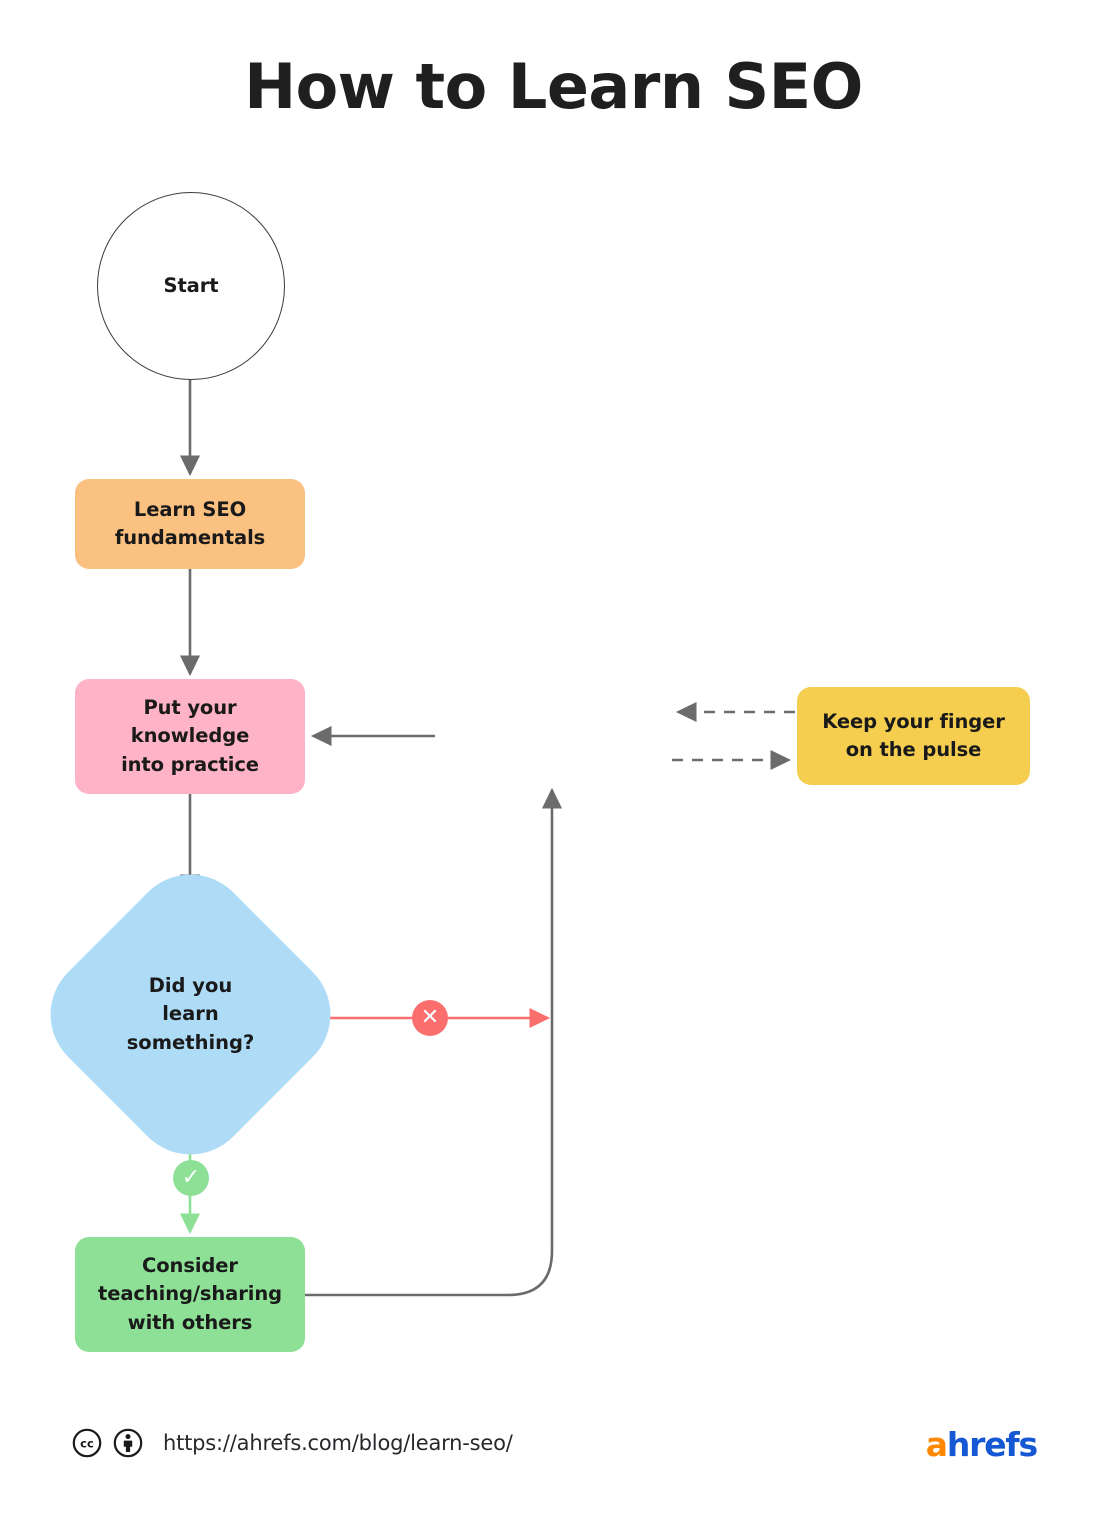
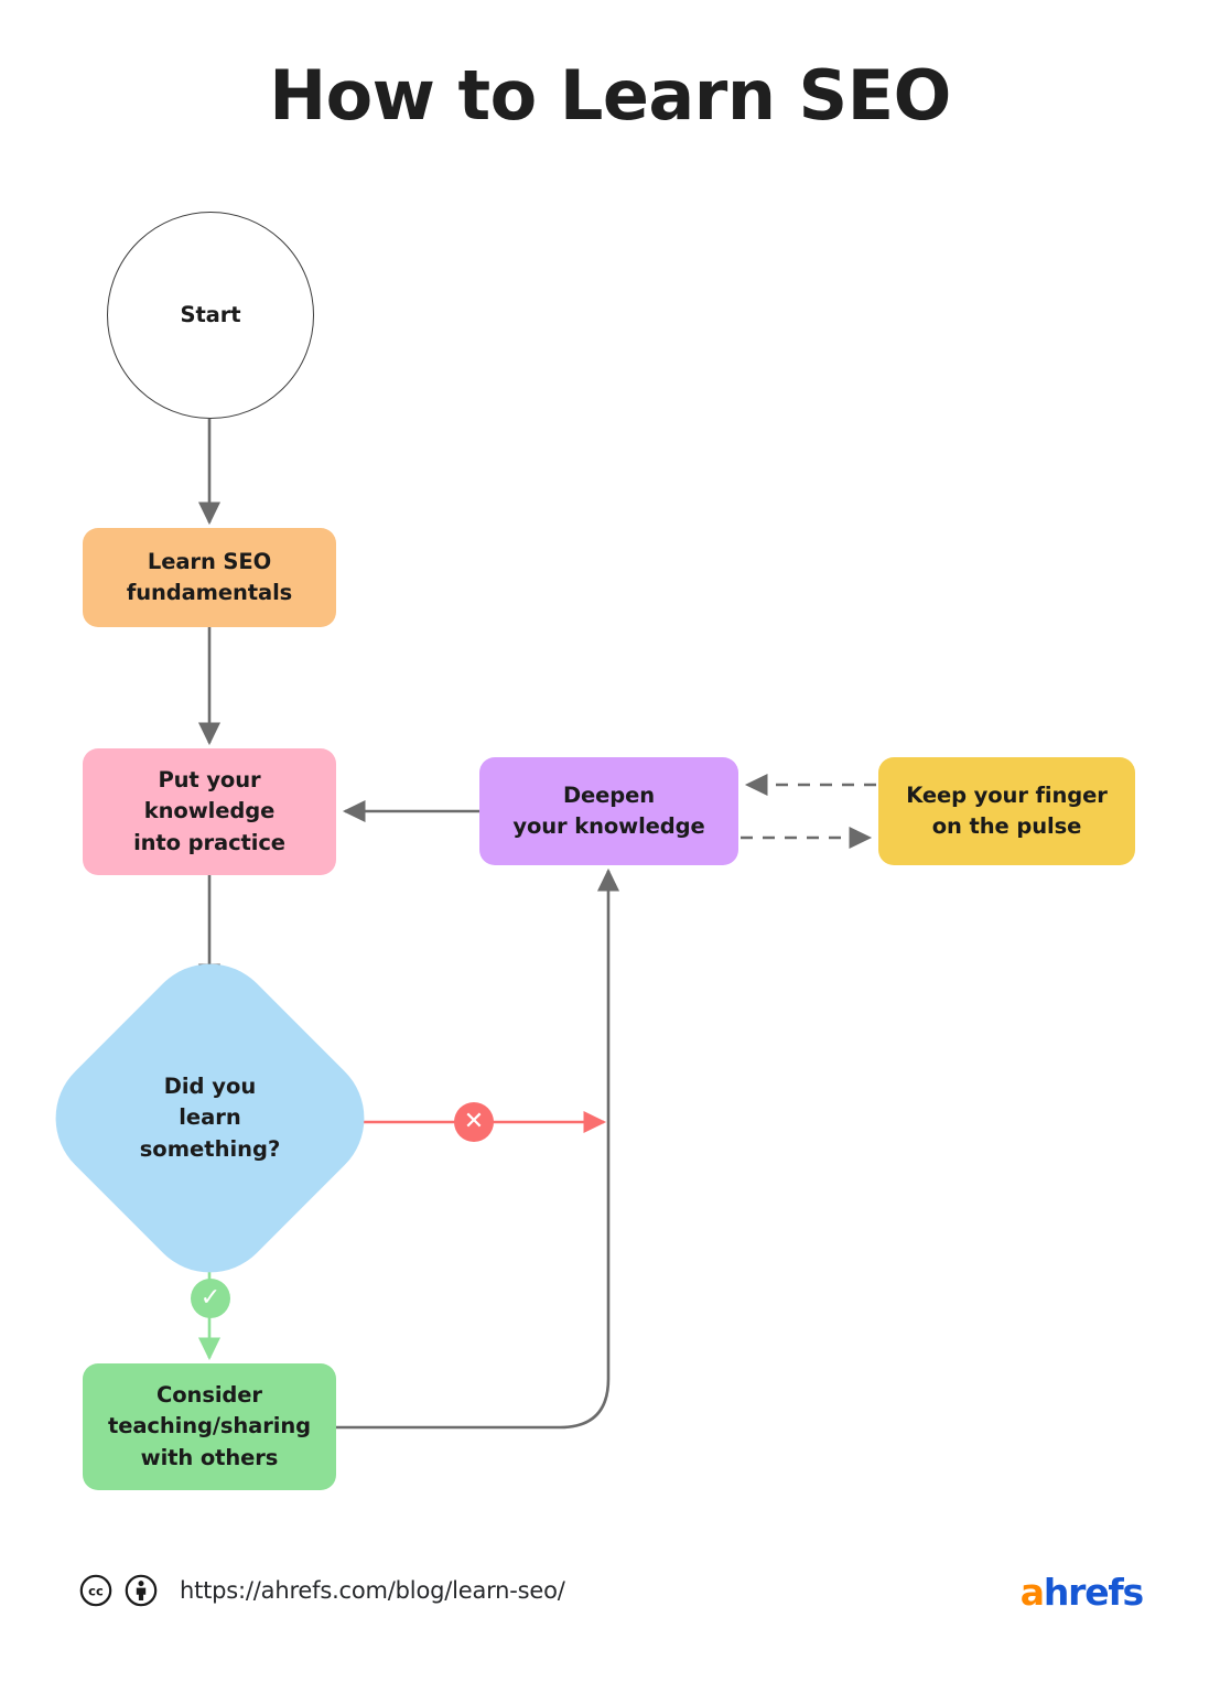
  How to Learn SEO
  Start
  Learn SEO
  fundamentals
  Put your
  knowledge
  into practice
+ Deepen
+ your knowledge
  Keep your finger
  on the pulse
  Did you
  learn
  something?
  Consider
  teaching/sharing
  with others
  ✕
  ✓
  cc
  https://ahrefs.com/blog/learn-seo/
  ahrefs
